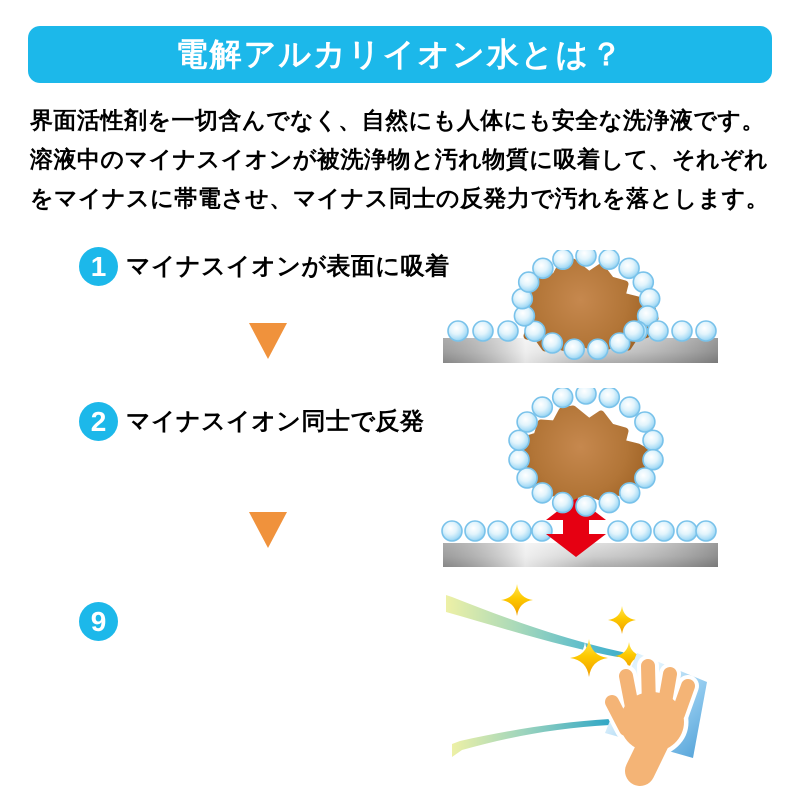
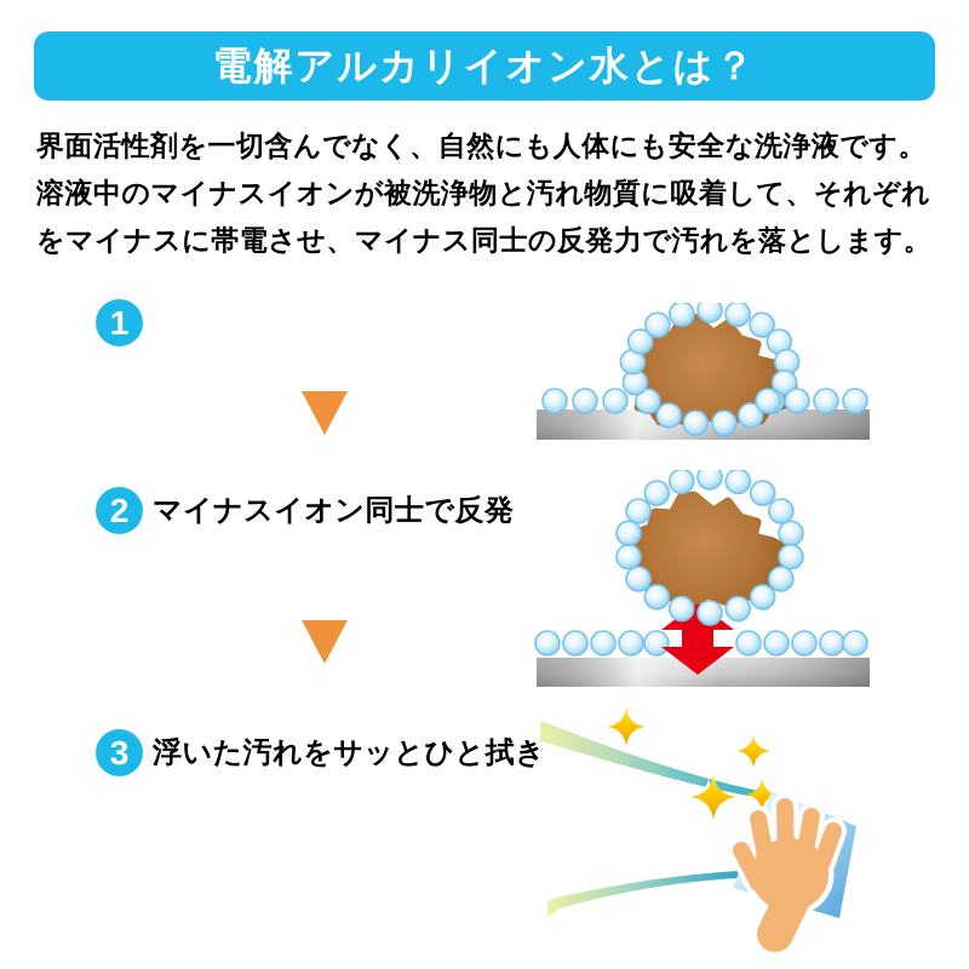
  電解アルカリイオン水とは？
  界面活性剤を一切含んでなく、自然にも人体にも安全な洗浄液です。
  溶液中のマイナスイオンが被洗浄物と汚れ物質に吸着して、それぞれ
  をマイナスに帯電させ、マイナス同士の反発力で汚れを落とします。
  1
- マイナスイオンが表面に吸着
  2
  マイナスイオン同士で反発
- 9
+ 3
+ 浮いた汚れをサッとひと拭き
